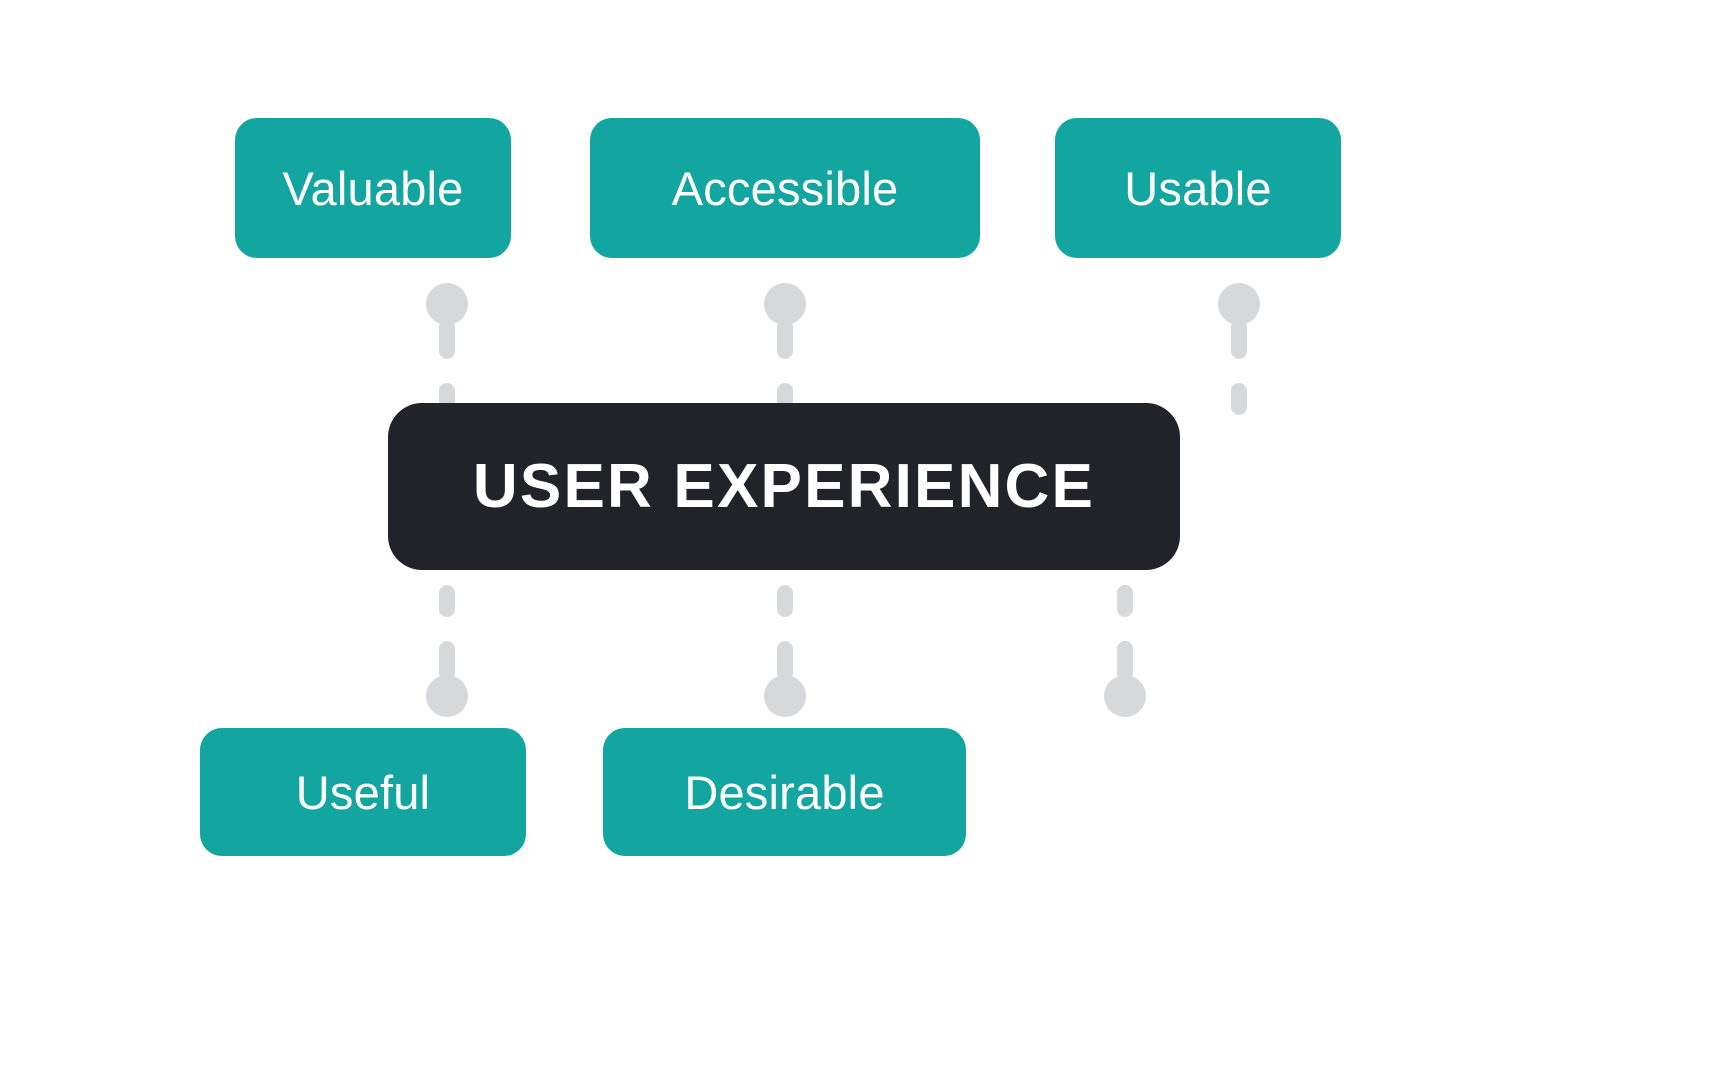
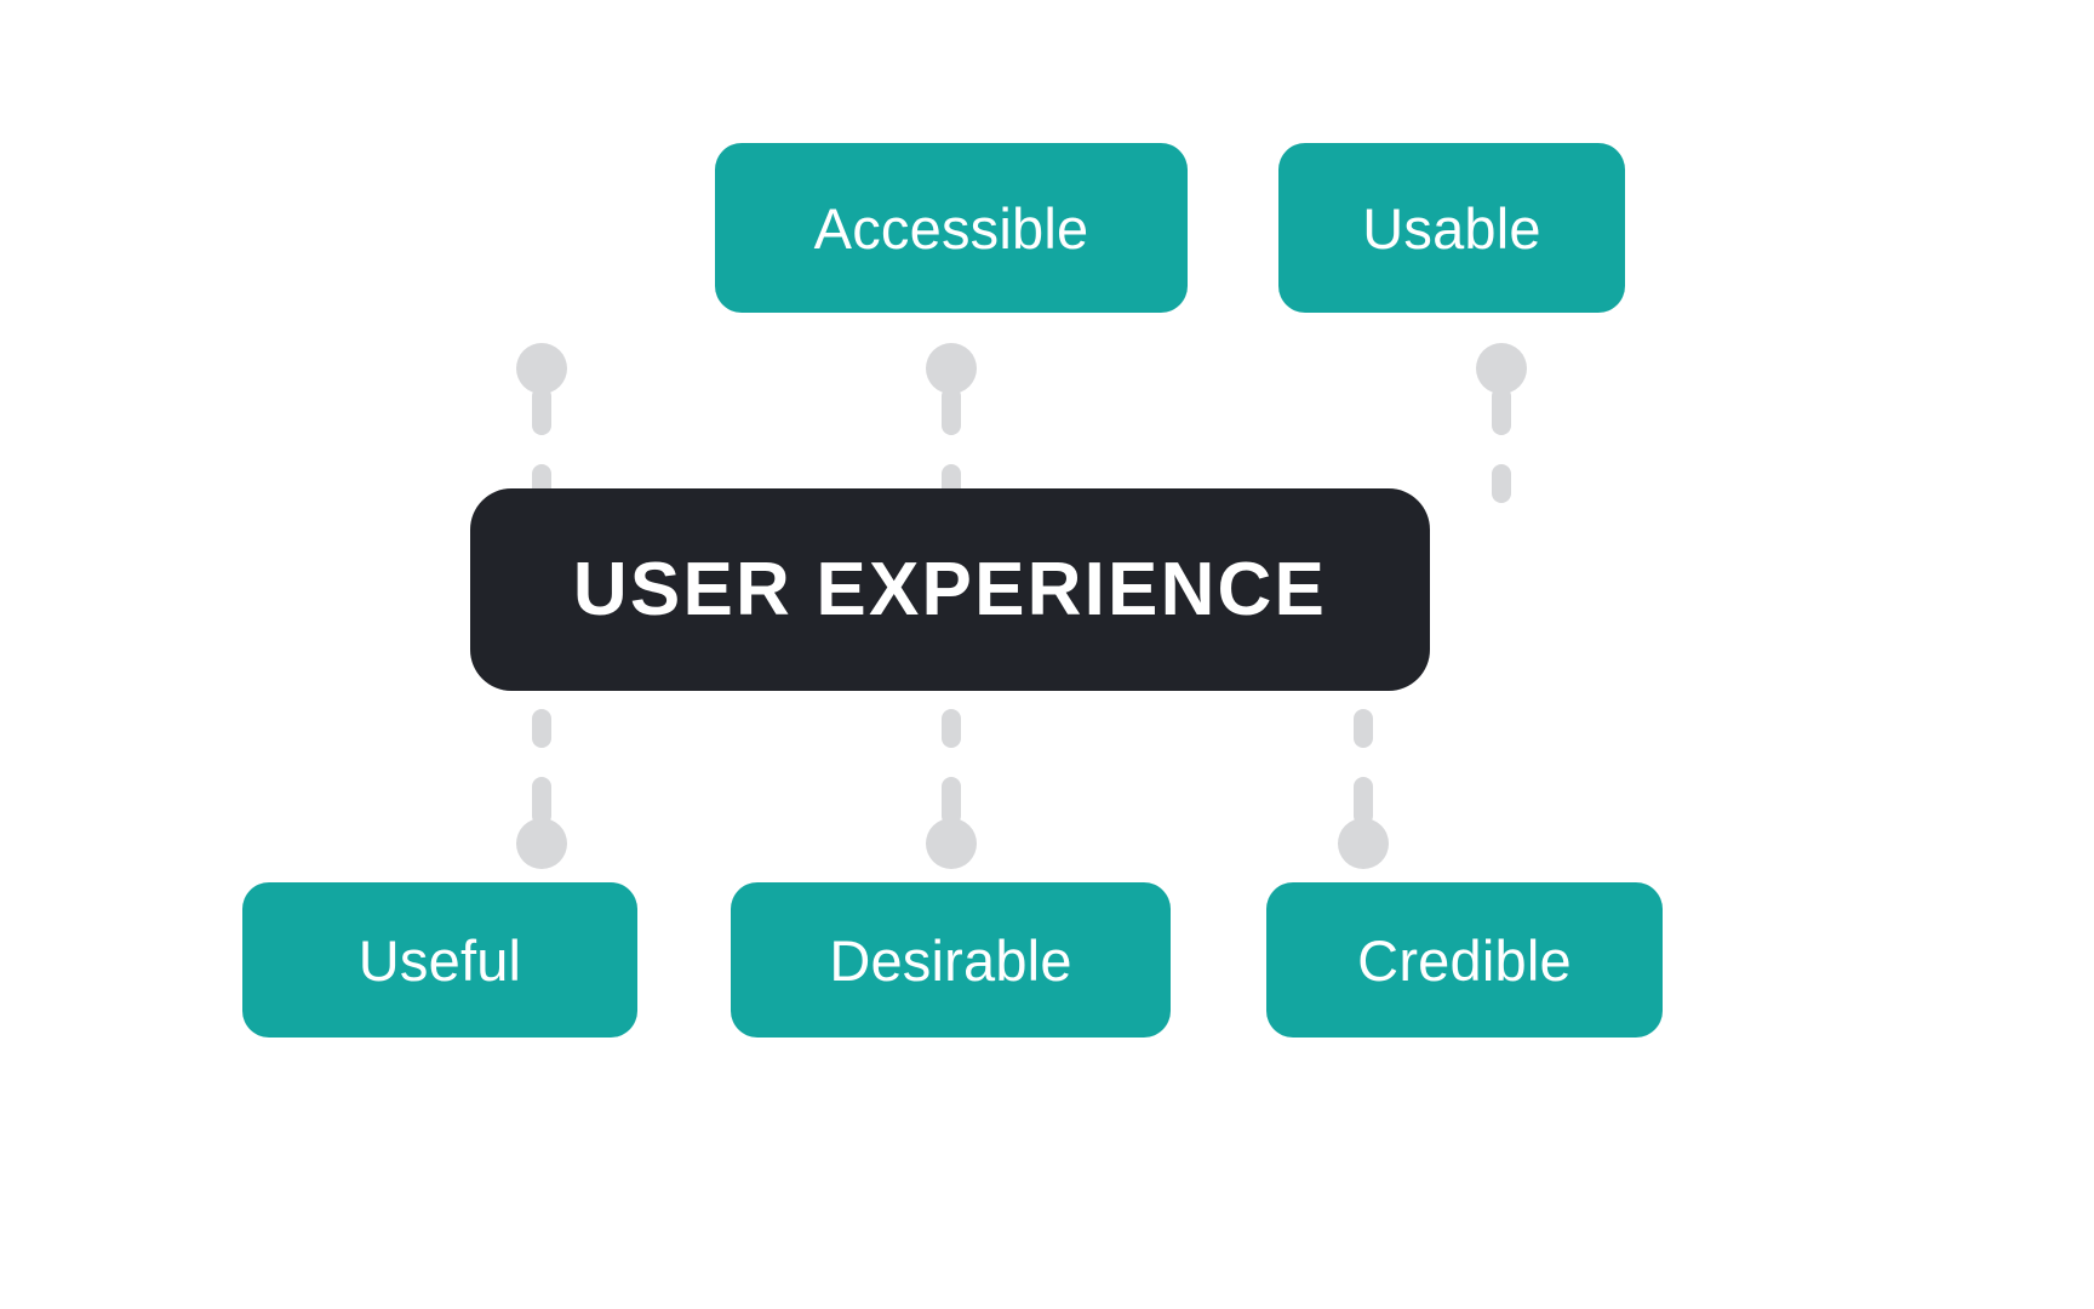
- Valuable
  Accessible
  Usable
  USER EXPERIENCE
  Useful
  Desirable
+ Credible
